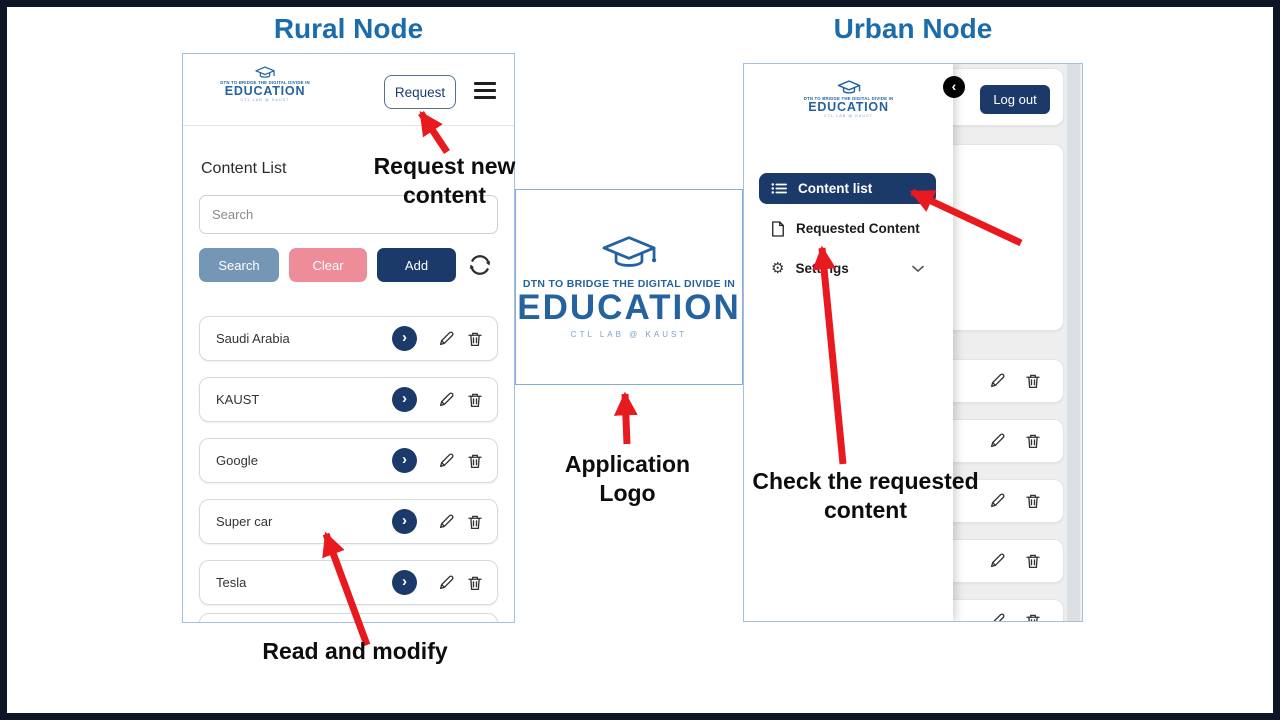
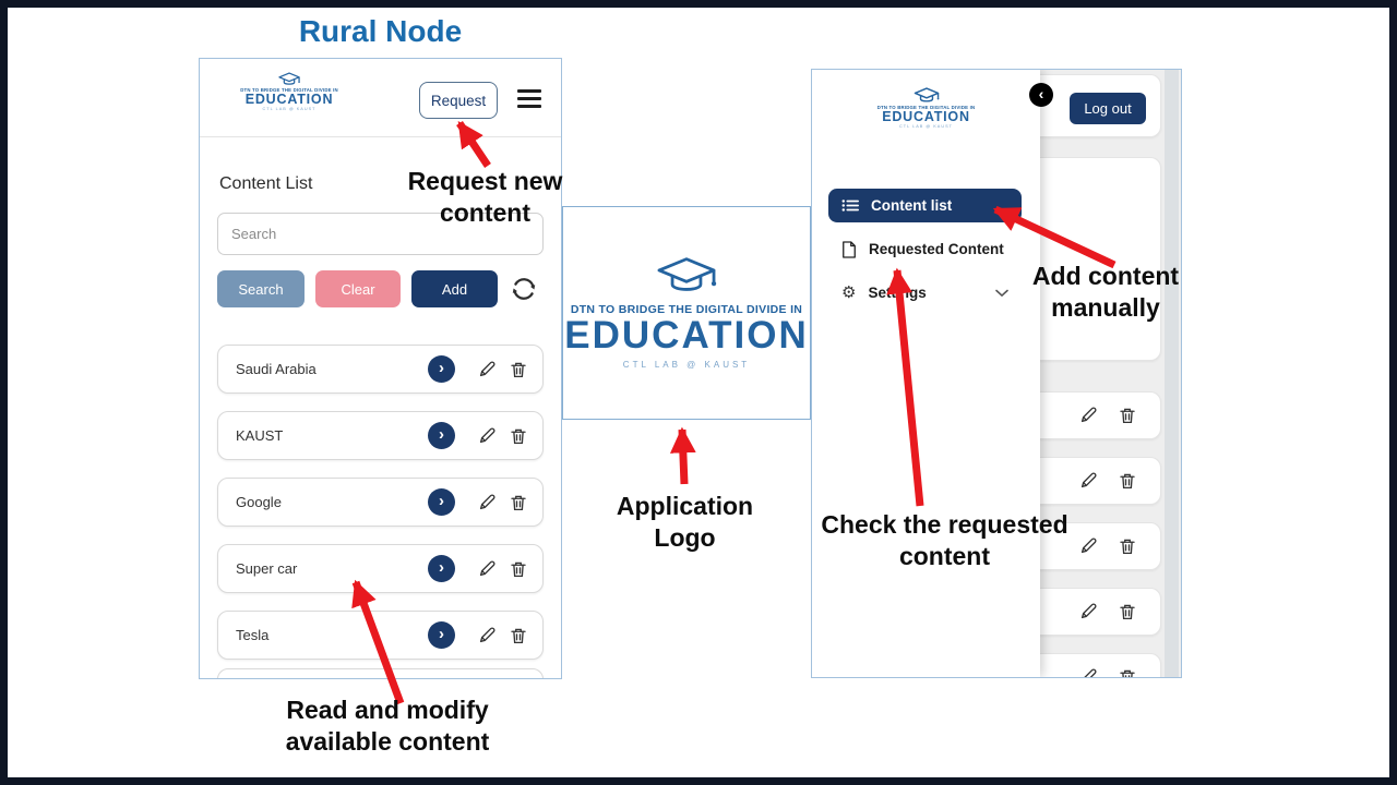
  Rural Node
- Urban Node
  EDUCATION
  Request
  Content List
  Search
  Search
  Clear
  Add
  Saudi Arabia
  ›
  KAUST
  ›
  Google
  ›
  Super car
  ›
  Tesla
  ›
  DTN TO BRIDGE THE DIGITAL DIVIDE IN
  EDUCATION
  CTL LAB @ KAUST
  Log out
  EDUCATION
  Content list
  Requested Content
  ⚙
  Settngs
  ‹
  Request new
  content
  Read and modify
+ available content
  Application
  Logo
+ Add content
+ manually
  Check the requested
  content
